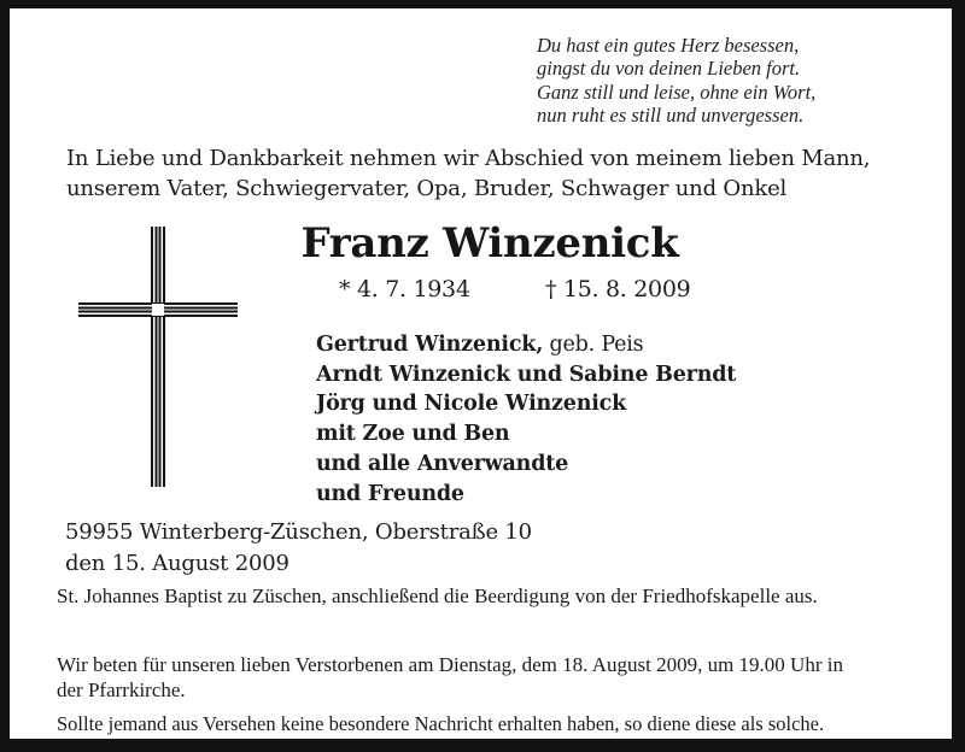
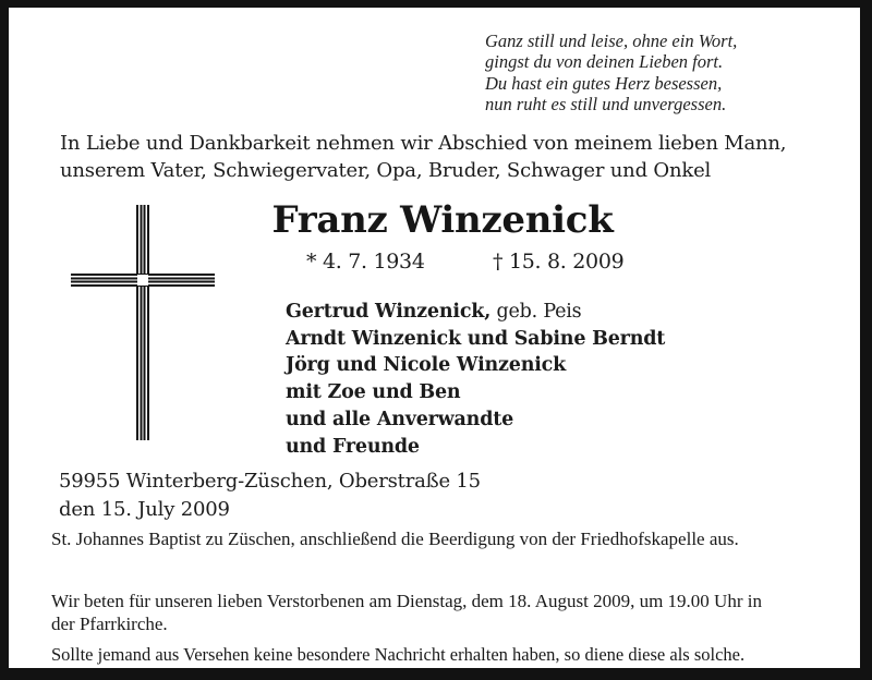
- Du hast ein gutes Herz besessen,
+ Ganz still und leise, ohne ein Wort,
  gingst du von deinen Lieben fort.
- Ganz still und leise, ohne ein Wort,
+ Du hast ein gutes Herz besessen,
  nun ruht es still und unvergessen.
  In Liebe und Dankbarkeit nehmen wir Abschied von meinem lieben Mann,
  unserem Vater, Schwiegervater, Opa, Bruder, Schwager und Onkel
  Franz Winzenick
  * 4. 7. 1934
  † 15. 8. 2009
  Gertrud Winzenick, geb. Peis
  Arndt Winzenick und Sabine Berndt
  Jörg und Nicole Winzenick
  mit Zoe und Ben
  und alle Anverwandte
  und Freunde
- 59955 Winterberg-Züschen, Oberstraße 10
+ 59955 Winterberg-Züschen, Oberstraße 15
- den 15. August 2009
+ den 15. July 2009
  St. Johannes Baptist zu Züschen, anschließend die Beerdigung von der Friedhofskapelle aus.
  Wir beten für unseren lieben Verstorbenen am Dienstag, dem 18. August 2009, um 19.00 Uhr in
  der Pfarrkirche.
  Sollte jemand aus Versehen keine besondere Nachricht erhalten haben, so diene diese als solche.
